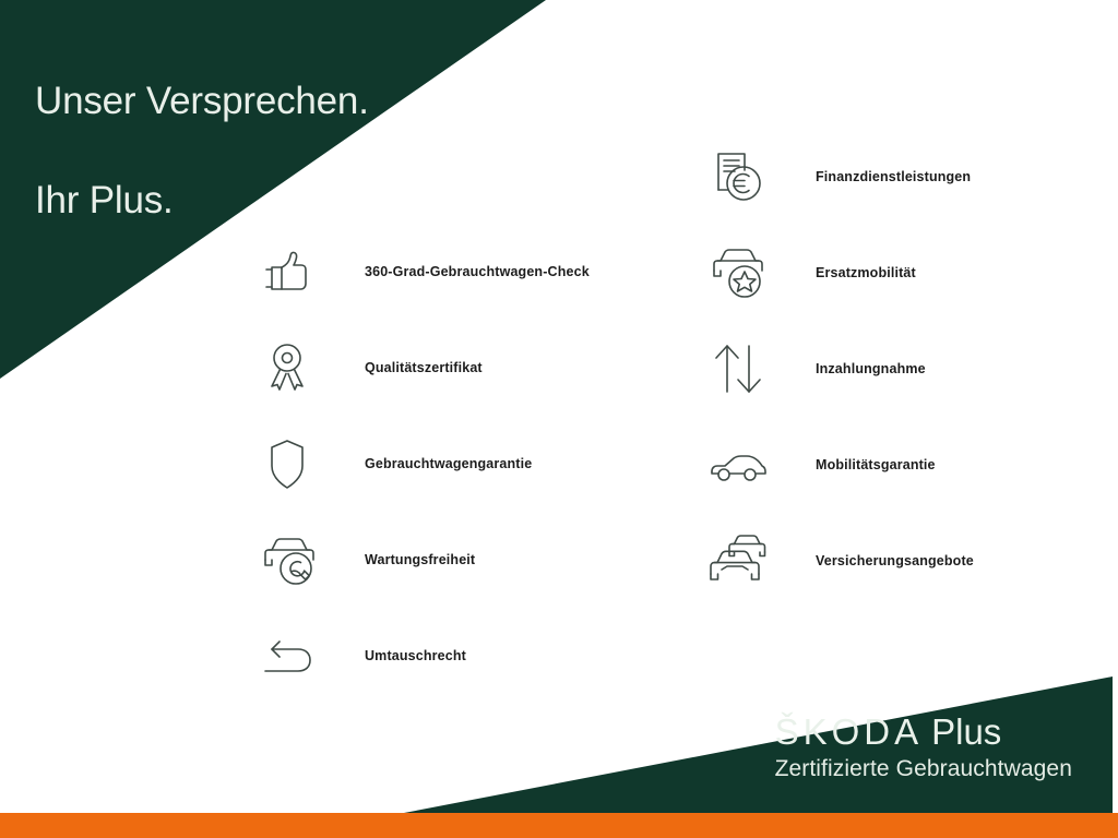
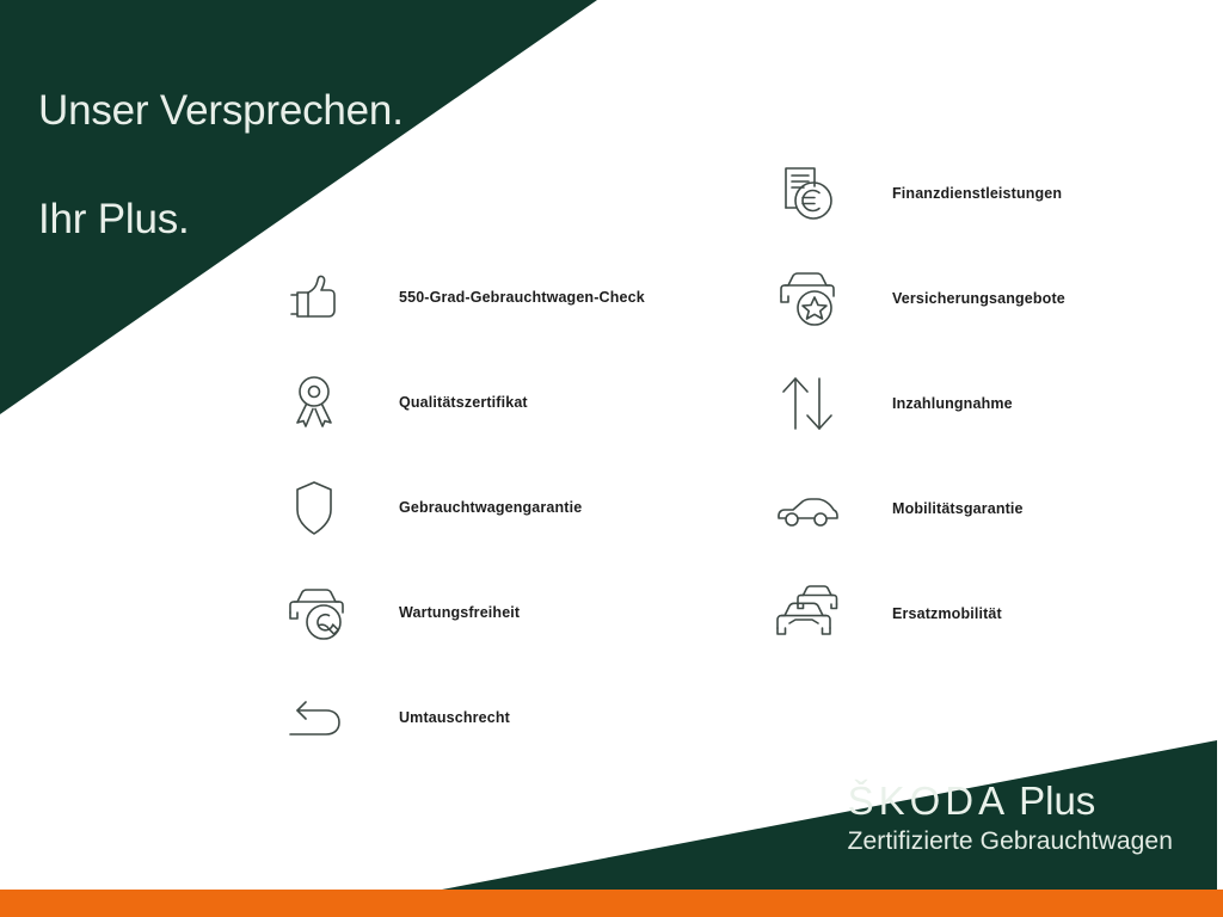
  Unser Versprechen.
  Ihr Plus.
- 360-Grad-Gebrauchtwagen-Check
+ 550-Grad-Gebrauchtwagen-Check
  Qualitätszertifikat
  Gebrauchtwagengarantie
  Wartungsfreiheit
  Umtauschrecht
  Finanzdienstleistungen
- Ersatzmobilität
+ Versicherungsangebote
  Inzahlungnahme
  Mobilitätsgarantie
- Versicherungsangebote
+ Ersatzmobilität
  ŠKODA Plus
  Zertifizierte Gebrauchtwagen
